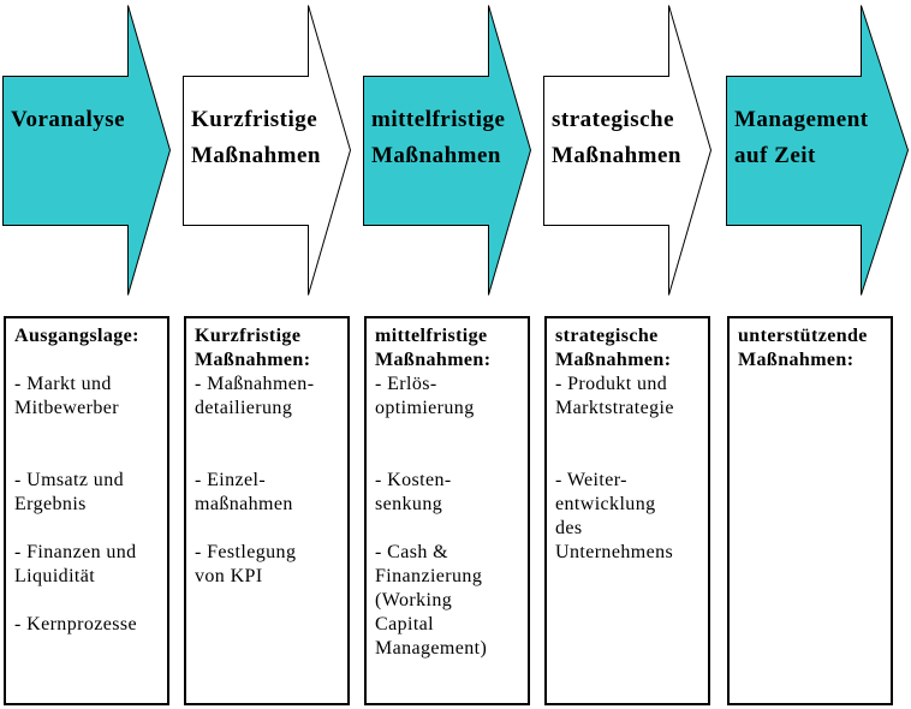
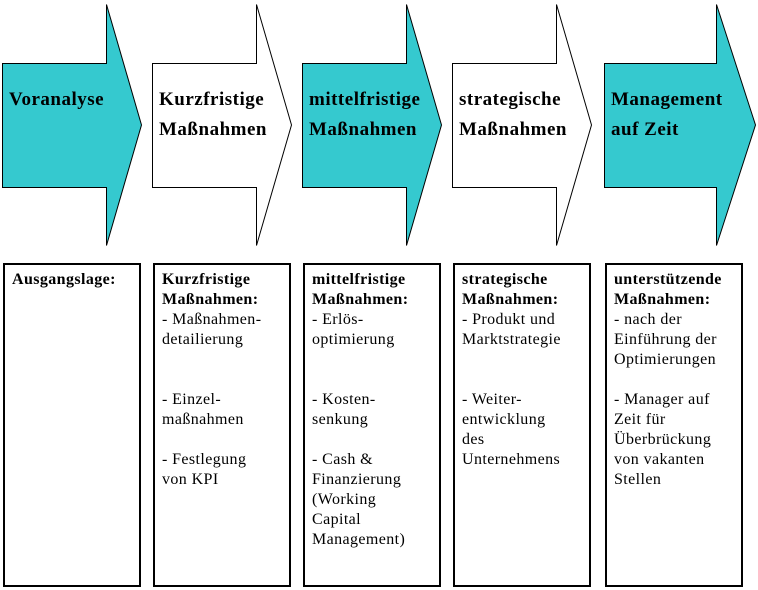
  Voranalyse
  Kurzfristige
  Maßnahmen
  mittelfristige
  Maßnahmen
  strategische
  Maßnahmen
  Management
  auf Zeit
  Ausgangslage:
- - Markt und
- Mitbewerber
- - Umsatz und
- Ergebnis
- - Finanzen und
- Liquidität
- - Kernprozesse
  Kurzfristige
  Maßnahmen:
  - Maßnahmen-
  detailierung
  - Einzel-
  maßnahmen
  - Festlegung
  von KPI
  mittelfristige
  Maßnahmen:
  - Erlös-
  optimierung
  - Kosten-
  senkung
  - Cash &
  Finanzierung
  (Working
  Capital
  Management)
  strategische
  Maßnahmen:
  - Produkt und
  Marktstrategie
  - Weiter-
  entwicklung
  des
  Unternehmens
  unterstützende
  Maßnahmen:
+ - nach der
+ Einführung der
+ Optimierungen
+ - Manager auf
+ Zeit für
+ Überbrückung
+ von vakanten
+ Stellen
